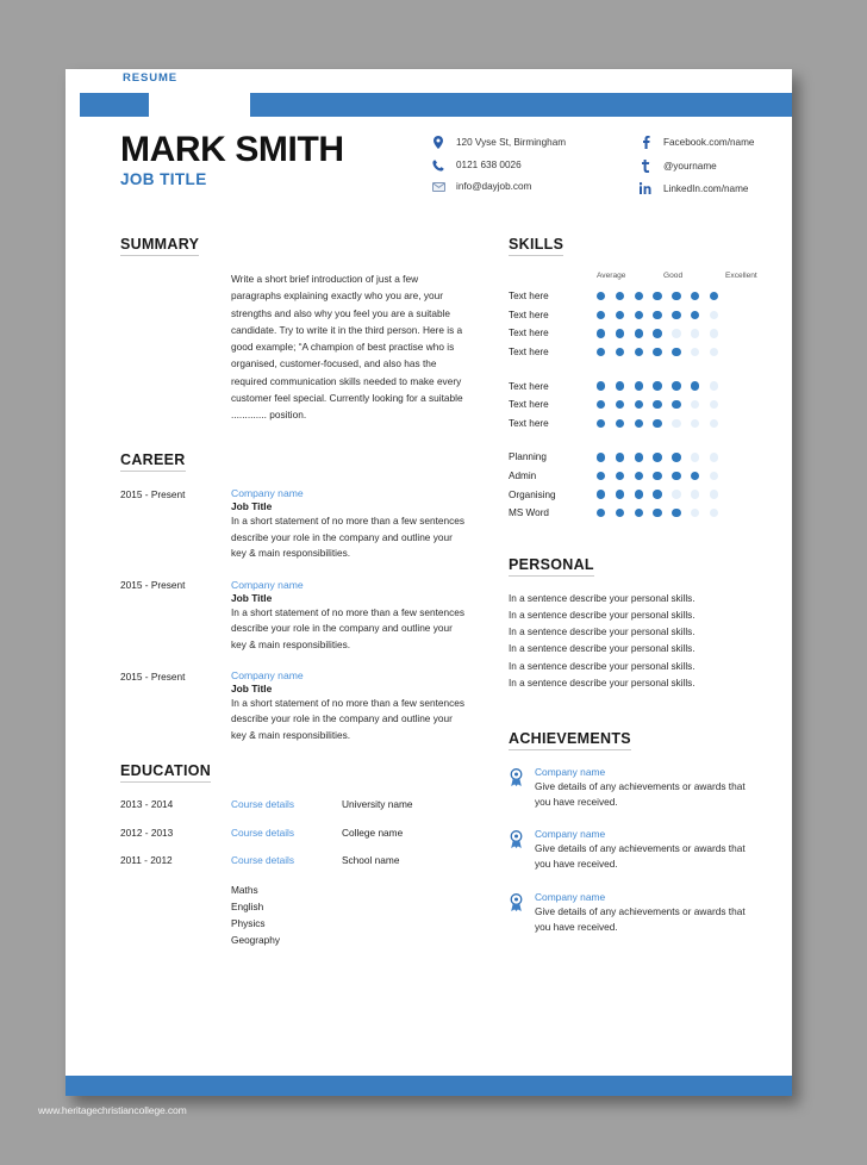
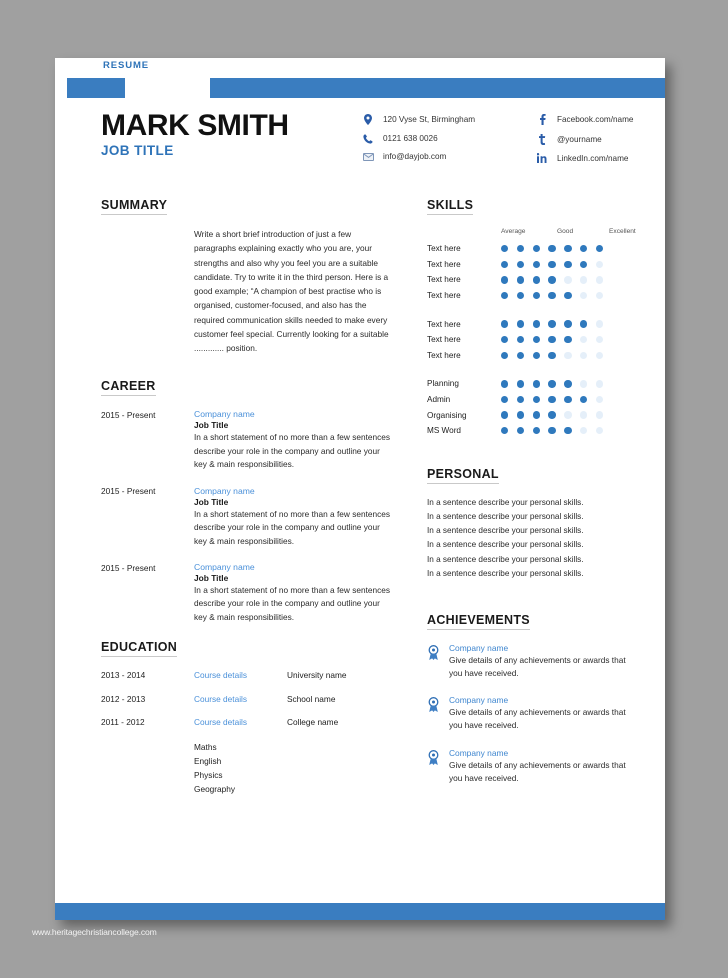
  RESUME
  MARK SMITH
  JOB TITLE
  120 Vyse St, Birmingham
  0121 638 0026
  info@dayjob.com
  Facebook.com/name
  @yourname
  LinkedIn.com/name
  SUMMARY
  Write a short brief introduction of just a few paragraphs explaining exactly who you are, your strengths and also why you feel you are a suitable candidate. Try to write it in the third person. Here is a good example; “A champion of best practise who is organised, customer-focused, and also has the required communication skills needed to make every customer feel special. Currently looking for a suitable ............. position.
  CAREER
  2015 - Present
  Company name
  Job Title
  In a short statement of no more than a few sentences describe your role in the company and outline your key & main responsibilities.
  2015 - Present
  Company name
  Job Title
  In a short statement of no more than a few sentences describe your role in the company and outline your key & main responsibilities.
  2015 - Present
  Company name
  Job Title
  In a short statement of no more than a few sentences describe your role in the company and outline your key & main responsibilities.
  EDUCATION
  2013 - 2014
  Course details
  University name
  2012 - 2013
  Course details
- College name
+ School name
  2011 - 2012
  Course details
- School name
+ College name
  Maths
  English
  Physics
  Geography
  SKILLS
  Text here
  Text here
  Text here
  Text here
  Text here
  Text here
  Text here
  Planning
  Admin
  Organising
  MS Word
  PERSONAL
  In a sentence describe your personal skills.
  In a sentence describe your personal skills.
  In a sentence describe your personal skills.
  In a sentence describe your personal skills.
  In a sentence describe your personal skills.
  In a sentence describe your personal skills.
  ACHIEVEMENTS
  Company name
  Give details of any achievements or awards that you have received.
  Company name
  Give details of any achievements or awards that you have received.
  Company name
  Give details of any achievements or awards that you have received.
  www.heritagechristiancollege.com
